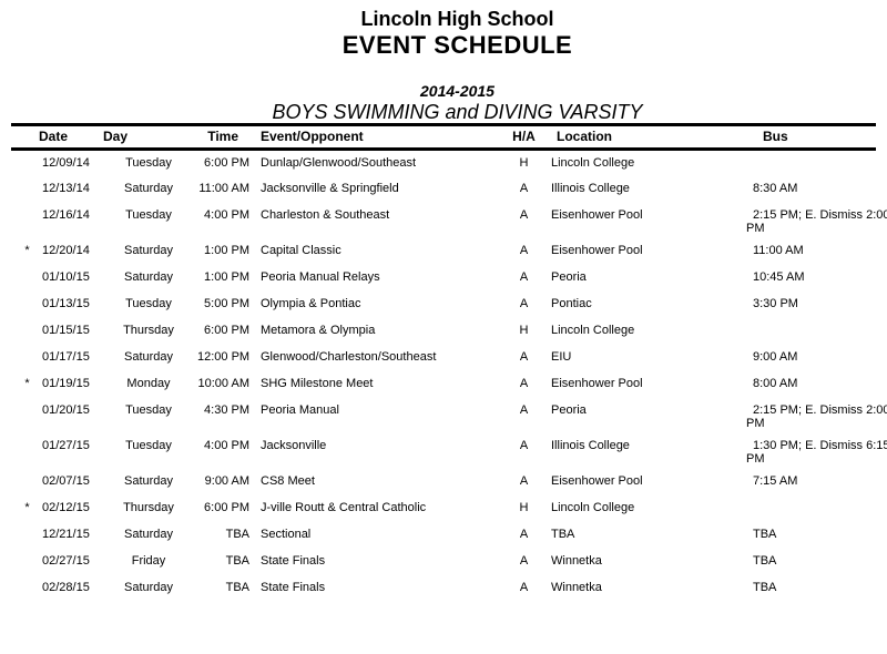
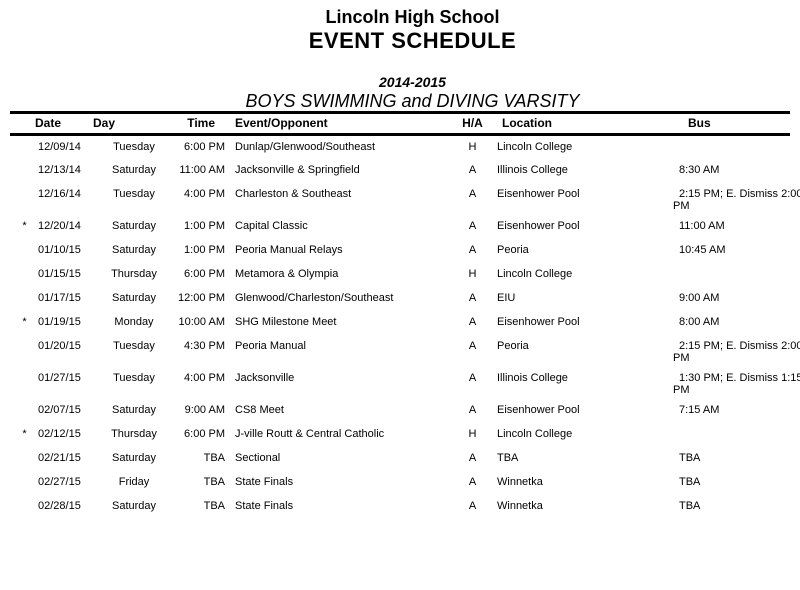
  Lincoln High School
  EVENT SCHEDULE
  2014-2015
  BOYS SWIMMING and DIVING VARSITY
  	Date	Day	Time	Event/Opponent	H/A	Location	Bus
  	12/09/14	Tuesday	6:00 PM	Dunlap/Glenwood/Southeast	H	Lincoln College
  	12/13/14	Saturday	11:00 AM	Jacksonville & Springfield	A	Illinois College	8:30 AM
  	12/16/14	Tuesday	4:00 PM	Charleston & Southeast	A	Eisenhower Pool	2:15 PM; E. Dismiss 2:00 PM
  *	12/20/14	Saturday	1:00 PM	Capital Classic	A	Eisenhower Pool	11:00 AM
  	01/10/15	Saturday	1:00 PM	Peoria Manual Relays	A	Peoria	10:45 AM
- 	01/13/15	Tuesday	5:00 PM	Olympia & Pontiac	A	Pontiac	3:30 PM
  	01/15/15	Thursday	6:00 PM	Metamora & Olympia	H	Lincoln College
  	01/17/15	Saturday	12:00 PM	Glenwood/Charleston/Southeast	A	EIU	9:00 AM
  *	01/19/15	Monday	10:00 AM	SHG Milestone Meet	A	Eisenhower Pool	8:00 AM
  	01/20/15	Tuesday	4:30 PM	Peoria Manual	A	Peoria	2:15 PM; E. Dismiss 2:00 PM
- 	01/27/15	Tuesday	4:00 PM	Jacksonville	A	Illinois College	1:30 PM; E. Dismiss 6:15 PM
+ 	01/27/15	Tuesday	4:00 PM	Jacksonville	A	Illinois College	1:30 PM; E. Dismiss 1:15 PM
  	02/07/15	Saturday	9:00 AM	CS8 Meet	A	Eisenhower Pool	7:15 AM
  *	02/12/15	Thursday	6:00 PM	J-ville Routt & Central Catholic	H	Lincoln College
- 	12/21/15	Saturday	TBA	Sectional	A	TBA	TBA
+ 	02/21/15	Saturday	TBA	Sectional	A	TBA	TBA
  	02/27/15	Friday	TBA	State Finals	A	Winnetka	TBA
  	02/28/15	Saturday	TBA	State Finals	A	Winnetka	TBA
